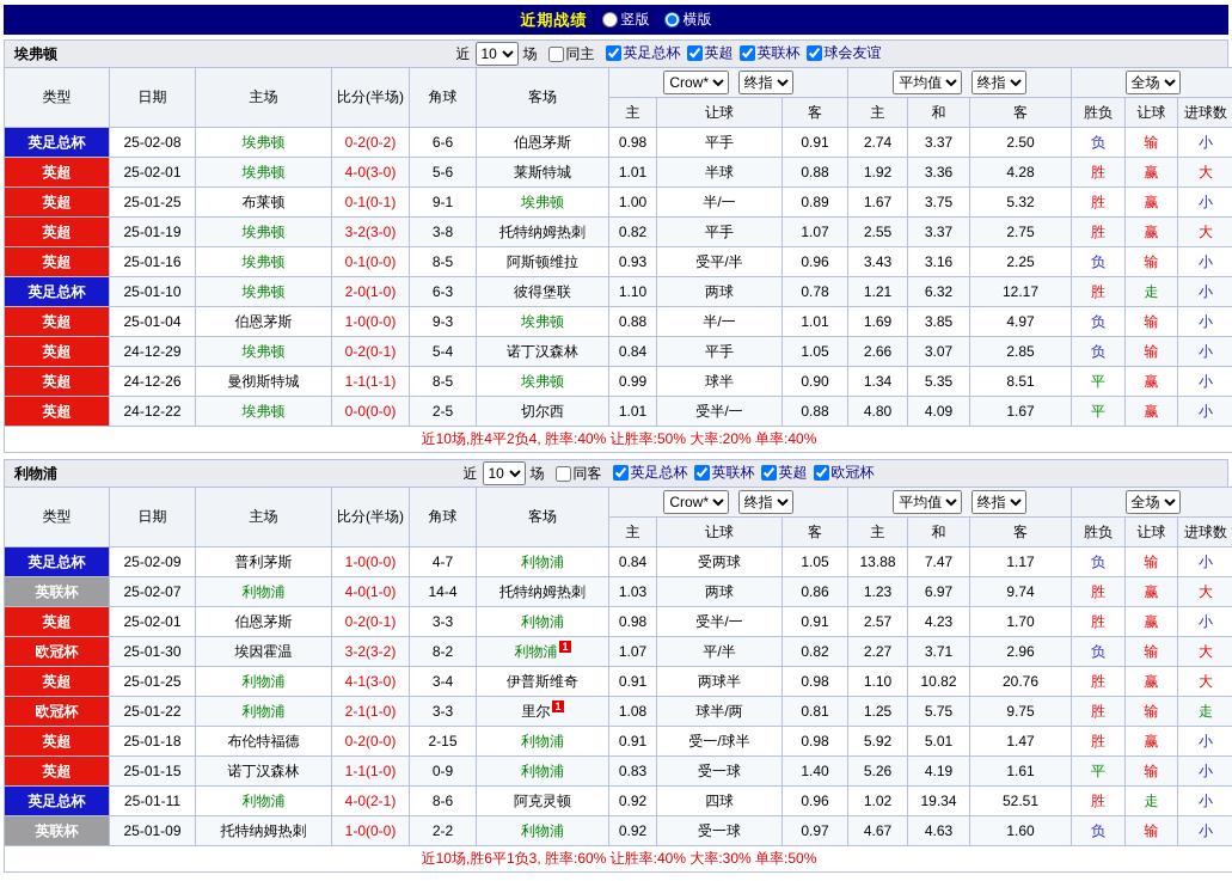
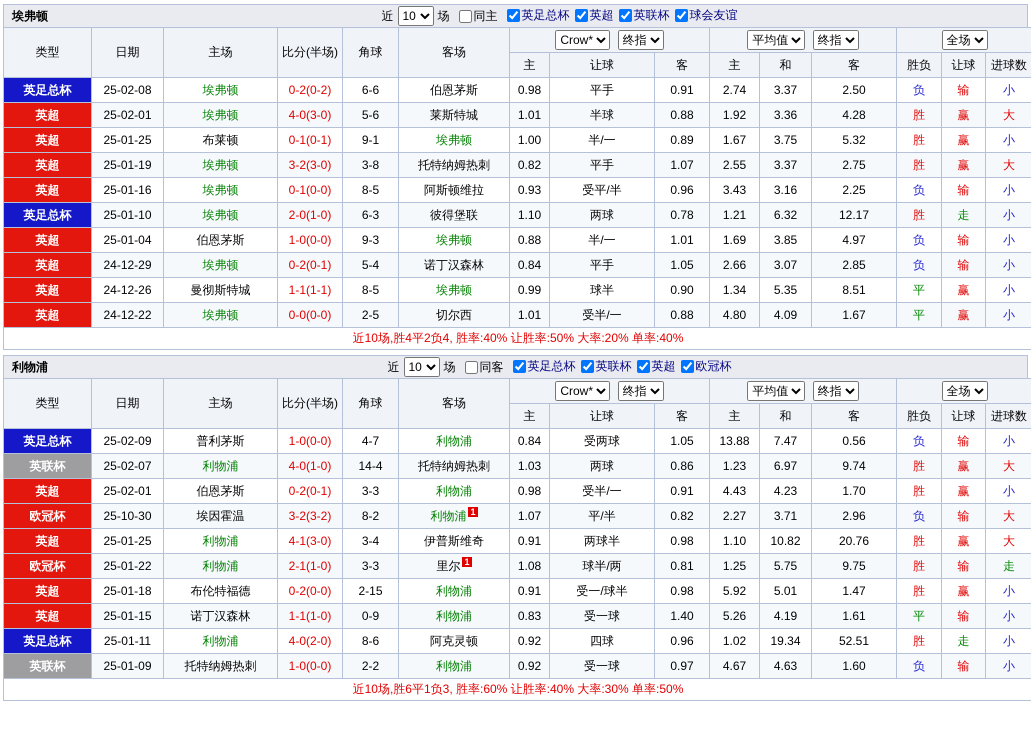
- 近期战绩
- 竖版
- 横版
  埃弗顿
  近
  10
  场
  同主
  英足总杯
  英超
  英联杯
  球会友谊
  类型	日期	主场	比分(半场)	角球	客场	Crow* 终指	平均值 终指	全场
  主	让球	客	主	和	客	胜负	让球	进球数
  英足总杯	25-02-08	埃弗顿	0-2(0-2)	6-6	伯恩茅斯	0.98	平手	0.91	2.74	3.37	2.50	负	输	小
  英超	25-02-01	埃弗顿	4-0(3-0)	5-6	莱斯特城	1.01	半球	0.88	1.92	3.36	4.28	胜	赢	大
  英超	25-01-25	布莱顿	0-1(0-1)	9-1	埃弗顿	1.00	半/一	0.89	1.67	3.75	5.32	胜	赢	小
  英超	25-01-19	埃弗顿	3-2(3-0)	3-8	托特纳姆热刺	0.82	平手	1.07	2.55	3.37	2.75	胜	赢	大
  英超	25-01-16	埃弗顿	0-1(0-0)	8-5	阿斯顿维拉	0.93	受平/半	0.96	3.43	3.16	2.25	负	输	小
  英足总杯	25-01-10	埃弗顿	2-0(1-0)	6-3	彼得堡联	1.10	两球	0.78	1.21	6.32	12.17	胜	走	小
  英超	25-01-04	伯恩茅斯	1-0(0-0)	9-3	埃弗顿	0.88	半/一	1.01	1.69	3.85	4.97	负	输	小
  英超	24-12-29	埃弗顿	0-2(0-1)	5-4	诺丁汉森林	0.84	平手	1.05	2.66	3.07	2.85	负	输	小
  英超	24-12-26	曼彻斯特城	1-1(1-1)	8-5	埃弗顿	0.99	球半	0.90	1.34	5.35	8.51	平	赢	小
  英超	24-12-22	埃弗顿	0-0(0-0)	2-5	切尔西	1.01	受半/一	0.88	4.80	4.09	1.67	平	赢	小
  近10场,胜4平2负4, 胜率:40% 让胜率:50% 大率:20% 单率:40%
  利物浦
  近
  10
  场
  同客
  英足总杯
  英联杯
  英超
  欧冠杯
  类型	日期	主场	比分(半场)	角球	客场	Crow* 终指	平均值 终指	全场
  主	让球	客	主	和	客	胜负	让球	进球数
- 英足总杯	25-02-09	普利茅斯	1-0(0-0)	4-7	利物浦	0.84	受两球	1.05	13.88	7.47	1.17	负	输	小
+ 英足总杯	25-02-09	普利茅斯	1-0(0-0)	4-7	利物浦	0.84	受两球	1.05	13.88	7.47	0.56	负	输	小
  英联杯	25-02-07	利物浦	4-0(1-0)	14-4	托特纳姆热刺	1.03	两球	0.86	1.23	6.97	9.74	胜	赢	大
- 英超	25-02-01	伯恩茅斯	0-2(0-1)	3-3	利物浦	0.98	受半/一	0.91	2.57	4.23	1.70	胜	赢	小
+ 英超	25-02-01	伯恩茅斯	0-2(0-1)	3-3	利物浦	0.98	受半/一	0.91	4.43	4.23	1.70	胜	赢	小
- 欧冠杯	25-01-30	埃因霍温	3-2(3-2)	8-2	利物浦 1	1.07	平/半	0.82	2.27	3.71	2.96	负	输	大
+ 欧冠杯	25-10-30	埃因霍温	3-2(3-2)	8-2	利物浦 1	1.07	平/半	0.82	2.27	3.71	2.96	负	输	大
  英超	25-01-25	利物浦	4-1(3-0)	3-4	伊普斯维奇	0.91	两球半	0.98	1.10	10.82	20.76	胜	赢	大
  欧冠杯	25-01-22	利物浦	2-1(1-0)	3-3	里尔 1	1.08	球半/两	0.81	1.25	5.75	9.75	胜	输	走
  英超	25-01-18	布伦特福德	0-2(0-0)	2-15	利物浦	0.91	受一/球半	0.98	5.92	5.01	1.47	胜	赢	小
  英超	25-01-15	诺丁汉森林	1-1(1-0)	0-9	利物浦	0.83	受一球	1.40	5.26	4.19	1.61	平	输	小
- 英足总杯	25-01-11	利物浦	4-0(2-1)	8-6	阿克灵顿	0.92	四球	0.96	1.02	19.34	52.51	胜	走	小
+ 英足总杯	25-01-11	利物浦	4-0(2-0)	8-6	阿克灵顿	0.92	四球	0.96	1.02	19.34	52.51	胜	走	小
  英联杯	25-01-09	托特纳姆热刺	1-0(0-0)	2-2	利物浦	0.92	受一球	0.97	4.67	4.63	1.60	负	输	小
  近10场,胜6平1负3, 胜率:60% 让胜率:40% 大率:30% 单率:50%
